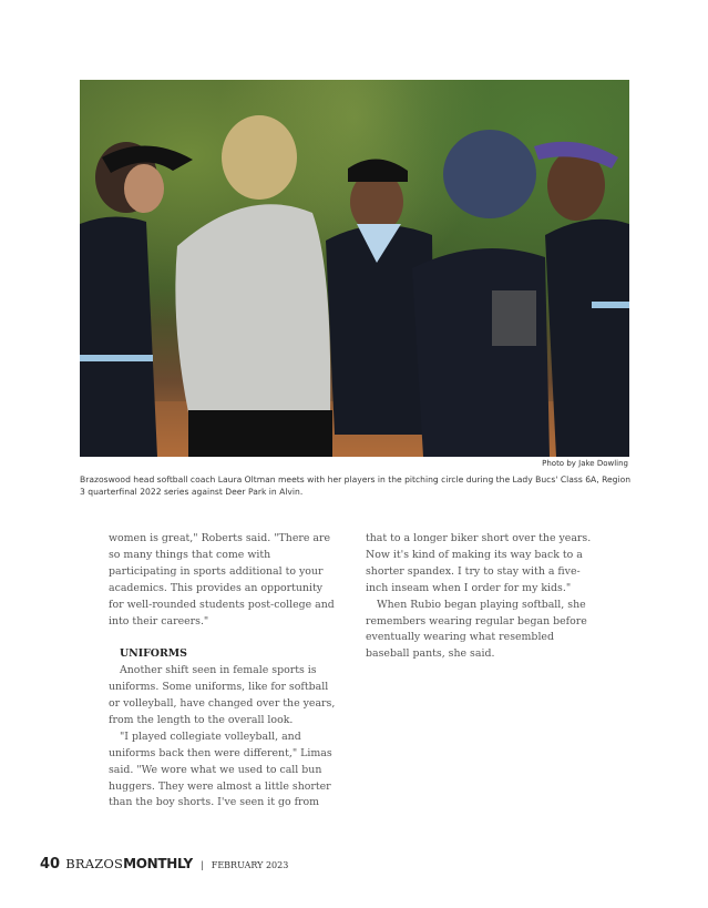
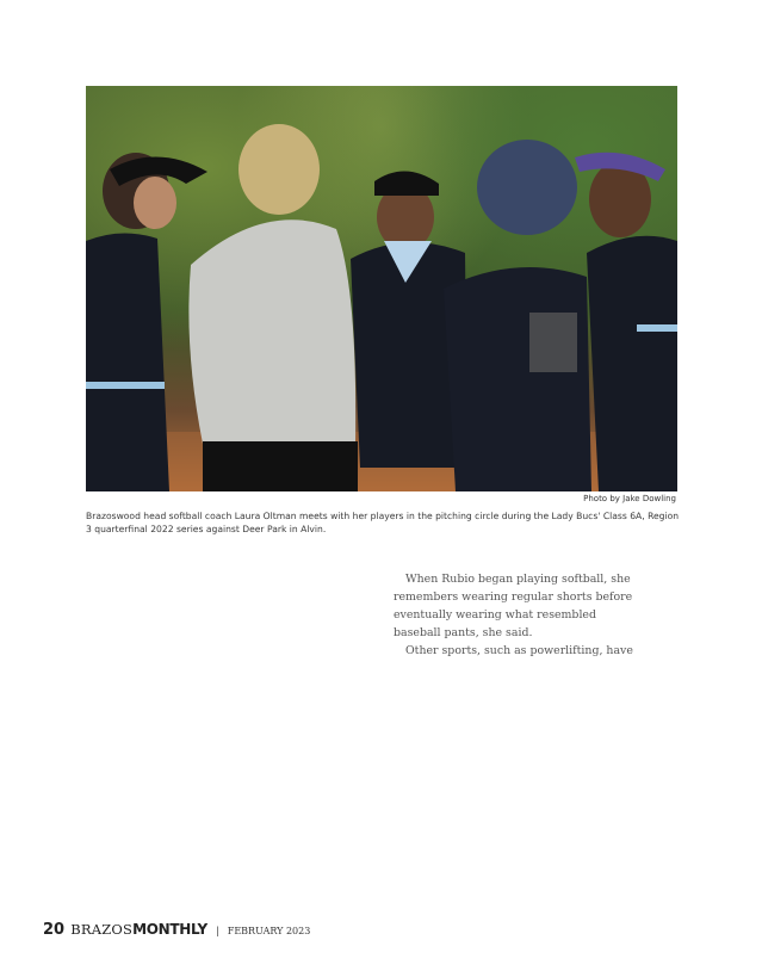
  Photo by Jake Dowling
  Brazoswood head softball coach Laura Oltman meets with her players in the pitching circle during the Lady Bucs' Class 6A, Region 3 quarterfinal 2022 series against Deer Park in Alvin.
- women is great," Roberts said. "There are so many things that come with participating in sports additional to your academics. This provides an opportunity for well-rounded students post-college and into their careers."
- UNIFORMS
- Another shift seen in female sports is uniforms. Some uniforms, like for softball or volleyball, have changed over the years, from the length to the overall look.
- "I played collegiate volleyball, and uniforms back then were different," Limas said. "We wore what we used to call bun huggers. They were almost a little shorter than the boy shorts. I've seen it go from
- that to a longer biker short over the years. Now it's kind of making its way back to a shorter spandex. I try to stay with a five-inch inseam when I order for my kids."
- When Rubio began playing softball, she remembers wearing regular began before eventually wearing what resembled baseball pants, she said.
+ When Rubio began playing softball, she remembers wearing regular shorts before eventually wearing what resembled baseball pants, she said.
+ Other sports, such as powerlifting, have
- 40 BRAZOSMONTHLY | FEBRUARY 2023
+ 20 BRAZOSMONTHLY | FEBRUARY 2023
